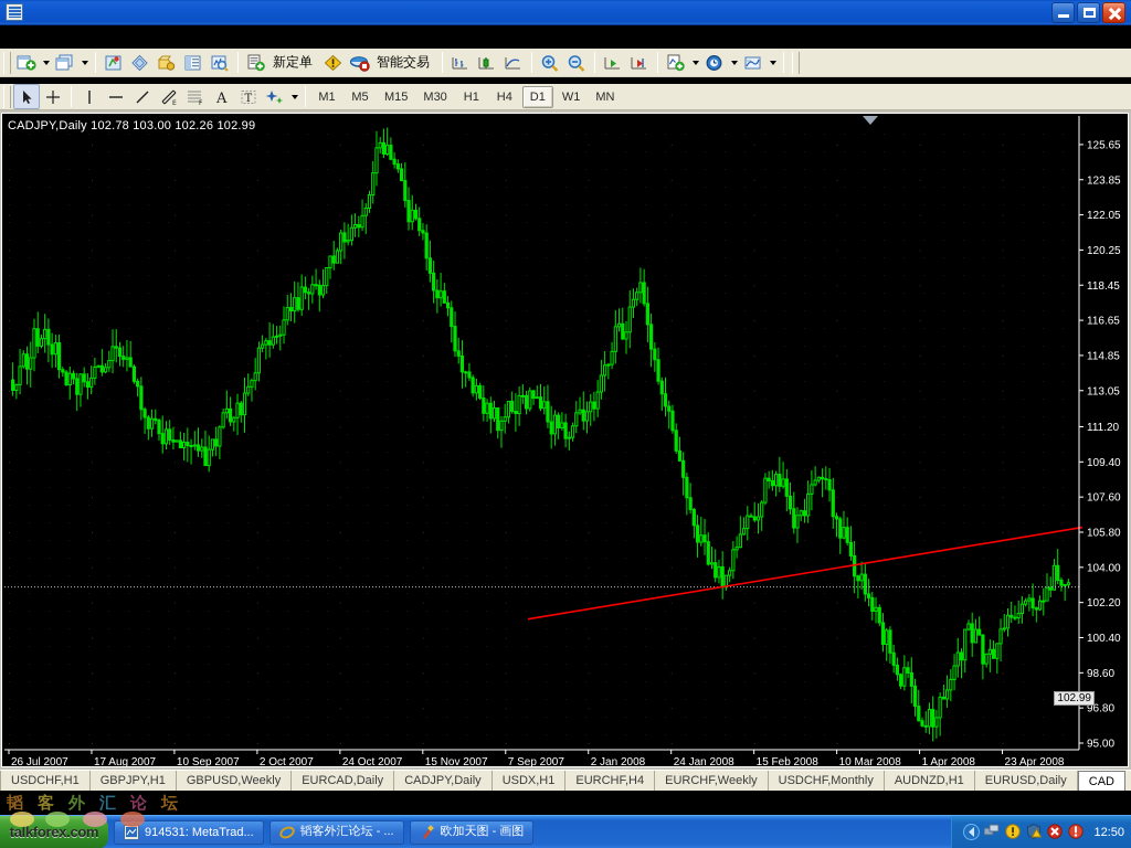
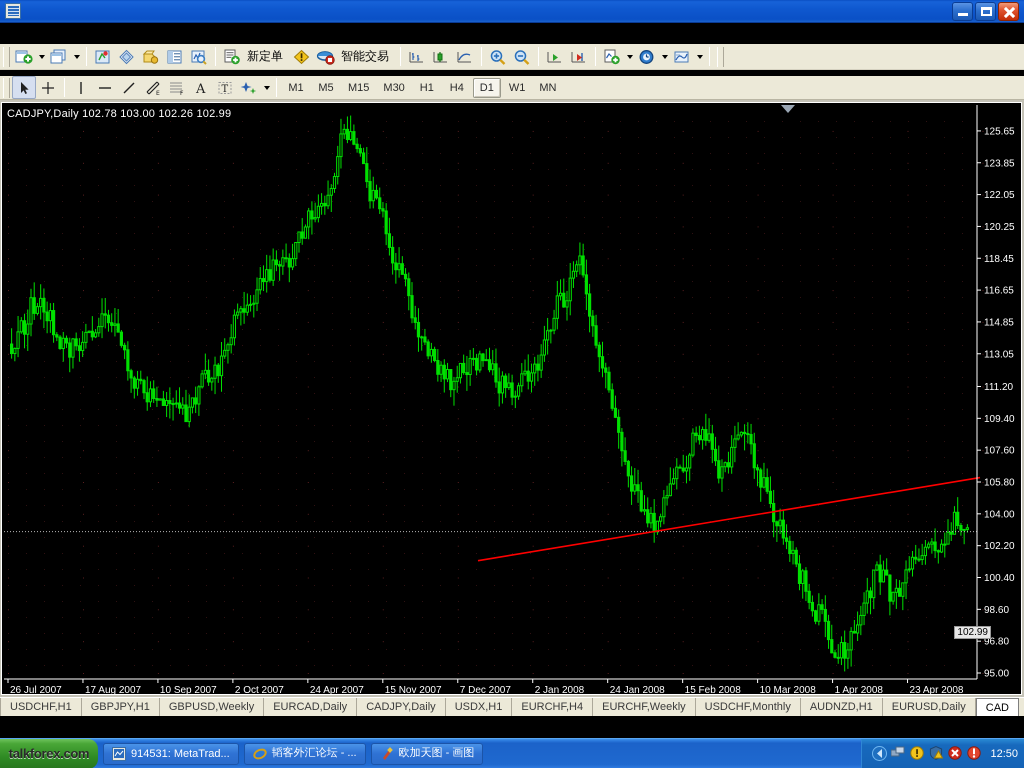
  新定单
  智能交易
  A
  T
  M1
  M5
  M15
  M30
  H1
  H4
  D1
  W1
  MN
  125.65
  123.85
  122.05
  120.25
  118.45
  116.65
  114.85
  113.05
  111.20
  109.40
  107.60
  105.80
  104.00
  102.20
  100.40
  98.60
  96.80
  95.00
  26 Jul 2007
  17 Aug 2007
  10 Sep 2007
  2 Oct 2007
- 24 Oct 2007
+ 24 Apr 2007
  15 Nov 2007
- 7 Sep 2007
+ 7 Dec 2007
  2 Jan 2008
  24 Jan 2008
  15 Feb 2008
  10 Mar 2008
  1 Apr 2008
  23 Apr 2008
  CADJPY,Daily 102.78 103.00 102.26 102.99
  102.99
  USDCHF,H1
  GBPJPY,H1
  GBPUSD,Weekly
  EURCAD,Daily
  CADJPY,Daily
  USDX,H1
  EURCHF,H4
  EURCHF,Weekly
  USDCHF,Monthly
  AUDNZD,H1
  EURUSD,Daily
  CAD
  talkforex.com
  914531: MetaTrad...
  韬客外汇论坛 - ...
  欧加天图 - 画图
  12:50
- 韬
- 客
- 外
- 汇
- 论
- 坛
